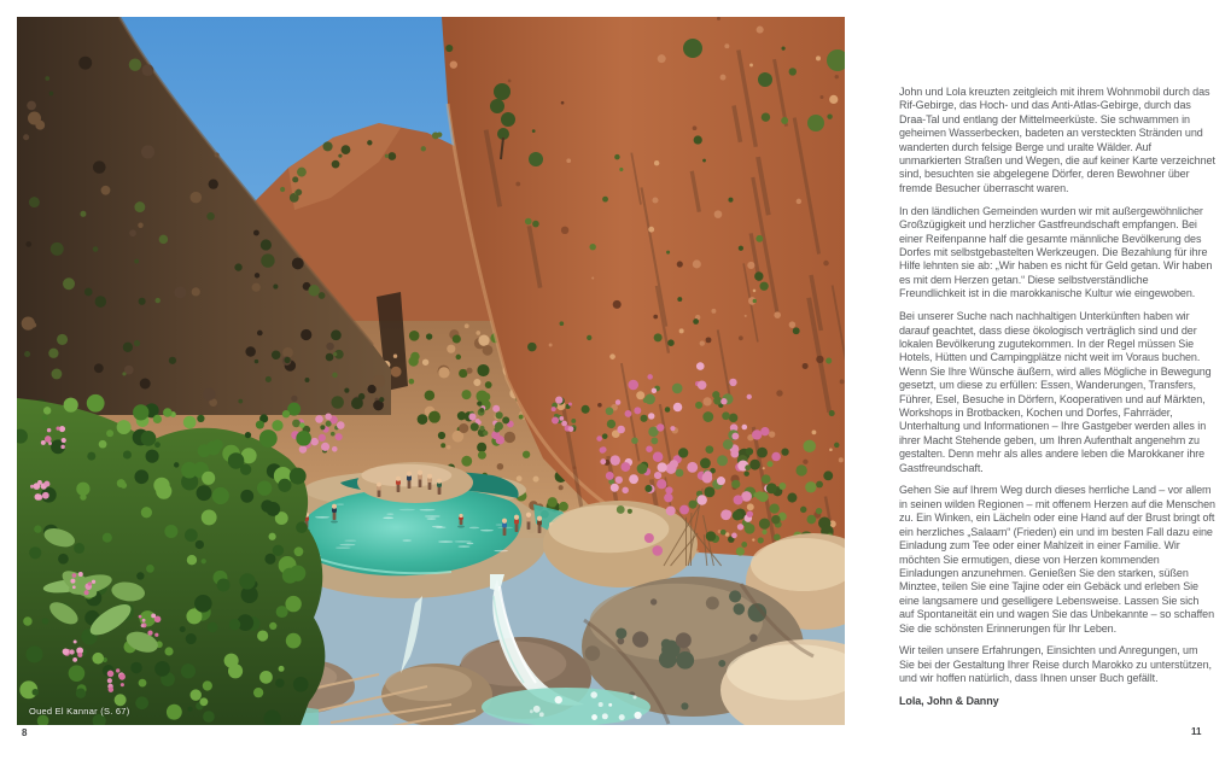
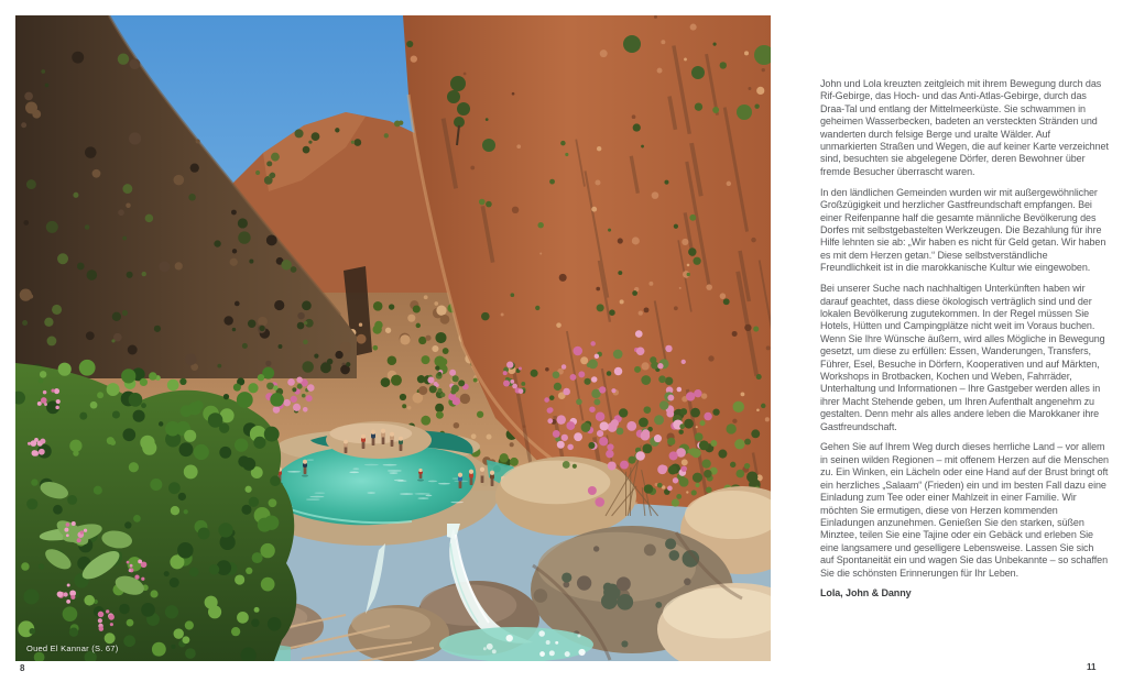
  Oued El Kannar (S. 67)
  8
- John und Lola kreuzten zeitgleich mit ihrem Wohnmobil durch das Rif-Gebirge, das Hoch- und das Anti-Atlas-Gebirge, durch das Draa-Tal und entlang der Mittelmeerküste. Sie schwammen in geheimen Wasserbecken, badeten an versteckten Stränden und wanderten durch felsige Berge und uralte Wälder. Auf unmarkierten Straßen und Wegen, die auf keiner Karte verzeichnet sind, besuchten sie abgelegene Dörfer, deren Bewohner über fremde Besucher überrascht waren.
+ John und Lola kreuzten zeitgleich mit ihrem Bewegung durch das Rif-Gebirge, das Hoch- und das Anti-Atlas-Gebirge, durch das Draa-Tal und entlang der Mittelmeerküste. Sie schwammen in geheimen Wasserbecken, badeten an versteckten Stränden und wanderten durch felsige Berge und uralte Wälder. Auf unmarkierten Straßen und Wegen, die auf keiner Karte verzeichnet sind, besuchten sie abgelegene Dörfer, deren Bewohner über fremde Besucher überrascht waren.
  In den ländlichen Gemeinden wurden wir mit außergewöhnlicher Großzügigkeit und herzlicher Gastfreundschaft empfangen. Bei einer Reifenpanne half die gesamte männliche Bevölkerung des Dorfes mit selbstgebastelten Werkzeugen. Die Bezahlung für ihre Hilfe lehnten sie ab: „Wir haben es nicht für Geld getan. Wir haben es mit dem Herzen getan.“ Diese selbstverständliche Freundlichkeit ist in die marokkanische Kultur wie eingewoben.
- Bei unserer Suche nach nachhaltigen Unterkünften haben wir darauf geachtet, dass diese ökologisch verträglich sind und der lokalen Bevölkerung zugutekommen. In der Regel müssen Sie Hotels, Hütten und Campingplätze nicht weit im Voraus buchen. Wenn Sie Ihre Wünsche äußern, wird alles Mögliche in Bewegung gesetzt, um diese zu erfüllen: Essen, Wanderungen, Transfers, Führer, Esel, Besuche in Dörfern, Kooperativen und auf Märkten, Workshops in Brotbacken, Kochen und Dorfes, Fahrräder, Unterhaltung und Informationen – Ihre Gastgeber werden alles in ihrer Macht Stehende geben, um Ihren Aufenthalt angenehm zu gestalten. Denn mehr als alles andere leben die Marokkaner ihre Gastfreundschaft.
+ Bei unserer Suche nach nachhaltigen Unterkünften haben wir darauf geachtet, dass diese ökologisch verträglich sind und der lokalen Bevölkerung zugutekommen. In der Regel müssen Sie Hotels, Hütten und Campingplätze nicht weit im Voraus buchen. Wenn Sie Ihre Wünsche äußern, wird alles Mögliche in Bewegung gesetzt, um diese zu erfüllen: Essen, Wanderungen, Transfers, Führer, Esel, Besuche in Dörfern, Kooperativen und auf Märkten, Workshops in Brotbacken, Kochen und Weben, Fahrräder, Unterhaltung und Informationen – Ihre Gastgeber werden alles in ihrer Macht Stehende geben, um Ihren Aufenthalt angenehm zu gestalten. Denn mehr als alles andere leben die Marokkaner ihre Gastfreundschaft.
  Gehen Sie auf Ihrem Weg durch dieses herrliche Land – vor allem in seinen wilden Regionen – mit offenem Herzen auf die Menschen zu. Ein Winken, ein Lächeln oder eine Hand auf der Brust bringt oft ein herzliches „Salaam“ (Frieden) ein und im besten Fall dazu eine Einladung zum Tee oder einer Mahlzeit in einer Familie. Wir möchten Sie ermutigen, diese von Herzen kommenden Einladungen anzunehmen. Genießen Sie den starken, süßen Minztee, teilen Sie eine Tajine oder ein Gebäck und erleben Sie eine langsamere und geselligere Lebensweise. Lassen Sie sich auf Spontaneität ein und wagen Sie das Unbekannte – so schaffen Sie die schönsten Erinnerungen für Ihr Leben.
- Wir teilen unsere Erfahrungen, Einsichten und Anregungen, um Sie bei der Gestaltung Ihrer Reise durch Marokko zu unterstützen, und wir hoffen natürlich, dass Ihnen unser Buch gefällt.
  Lola, John & Danny
  11
